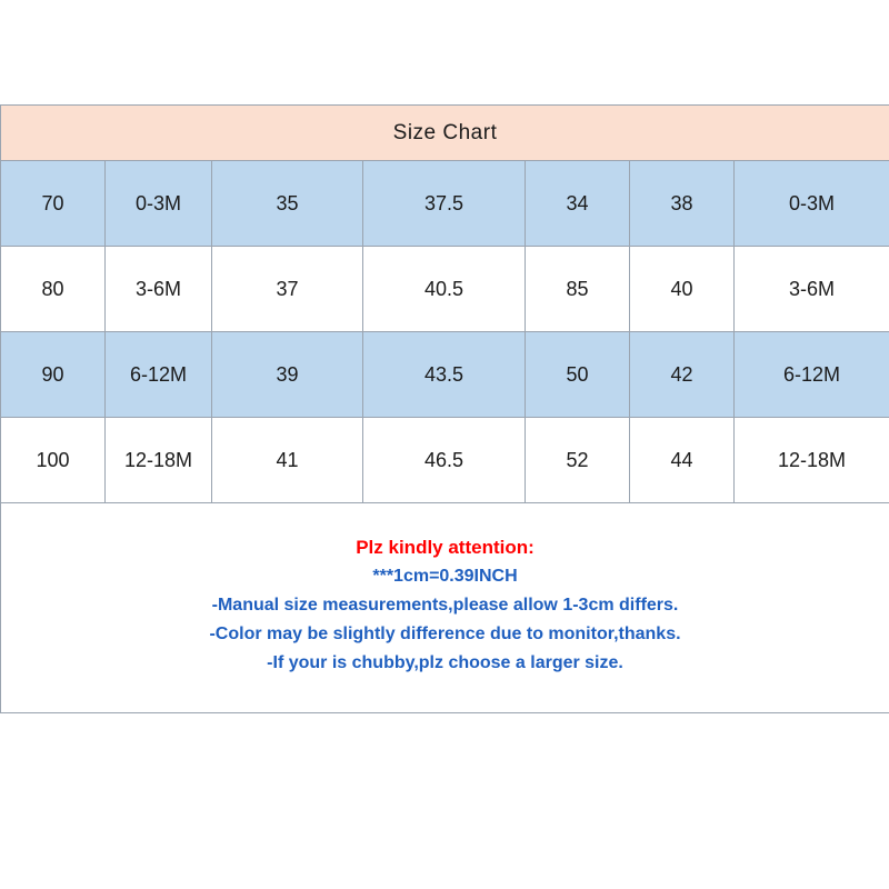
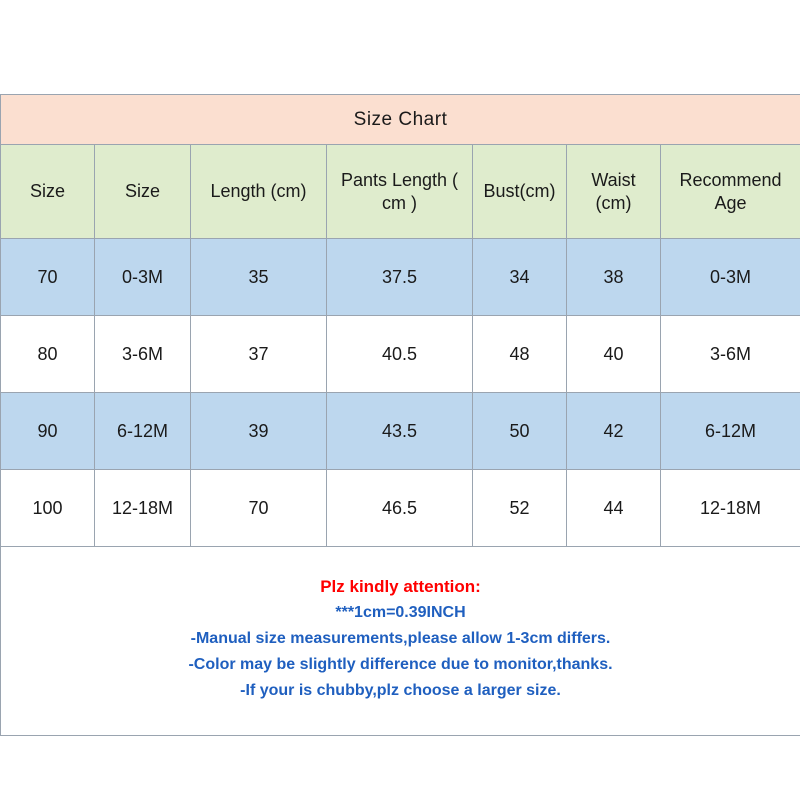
  Size Chart
+ Size	Size	Length (cm)	Pants Length ( cm )	Bust(cm)	Waist (cm)	Recommend Age
  70	0-3M	35	37.5	34	38	0-3M
- 80	3-6M	37	40.5	85	40	3-6M
+ 80	3-6M	37	40.5	48	40	3-6M
  90	6-12M	39	43.5	50	42	6-12M
- 100	12-18M	41	46.5	52	44	12-18M
+ 100	12-18M	70	46.5	52	44	12-18M
  Plz kindly attention: ***1cm=0.39INCH -Manual size measurements,please allow 1-3cm differs. -Color may be slightly difference due to monitor,thanks. -If your is chubby,plz choose a larger size.
